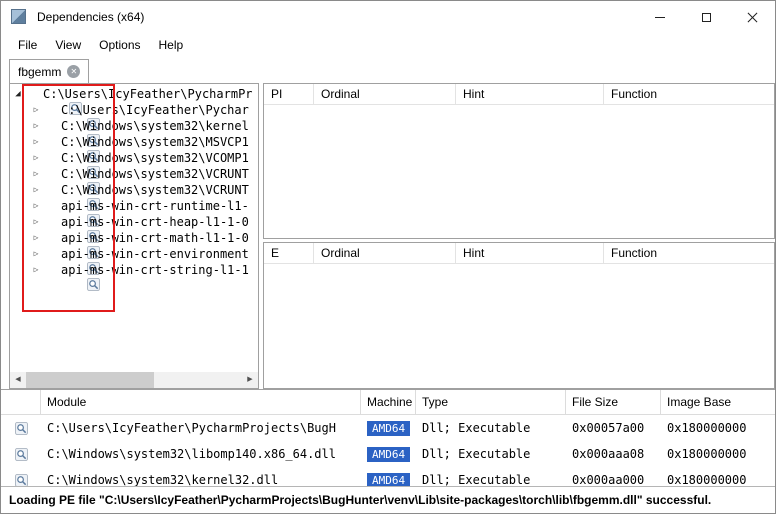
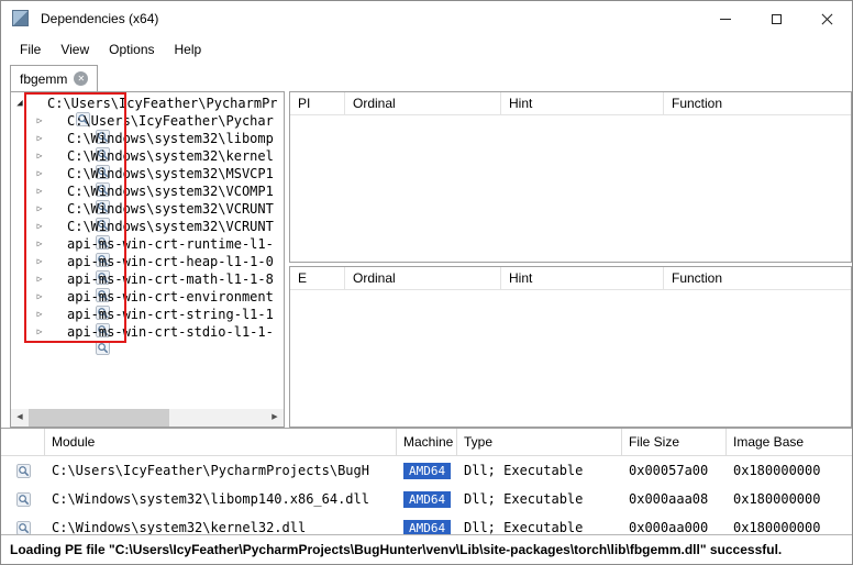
  Dependencies (x64)
  File
  View
  Options
  Help
  fbgemm
  C:\Users\IcyFeather\PycharmPr
  C:\Users\IcyFeather\Pychar
+ C:\Windows\system32\libomp
  C:\Windows\system32\kernel
  C:\Windows\system32\MSVCP1
  C:\Windows\system32\VCOMP1
  C:\Windows\system32\VCRUNT
  C:\Windows\system32\VCRUNT
  api-ms-win-crt-runtime-l1-
  api-ms-win-crt-heap-l1-1-0
- api-ms-win-crt-math-l1-1-0
+ api-ms-win-crt-math-l1-1-8
  api-ms-win-crt-environment
  api-ms-win-crt-string-l1-1
+ api-ms-win-crt-stdio-l1-1-
  PI
  Ordinal
  Hint
  Function
  E
  Ordinal
  Hint
  Function
  Module
  Machine
  Type
  File Size
  Image Base
  C:\Users\IcyFeather\PycharmProjects\BugH
  AMD64
  Dll; Executable
  0x00057a00
  0x180000000
  C:\Windows\system32\libomp140.x86_64.dll
  AMD64
  Dll; Executable
  0x000aaa08
  0x180000000
  C:\Windows\system32\kernel32.dll
  AMD64
  Dll; Executable
  0x000aa000
  0x180000000
  Loading PE file "C:\Users\IcyFeather\PycharmProjects\BugHunter\venv\Lib\site-packages\torch\lib\fbgemm.dll" successful.
